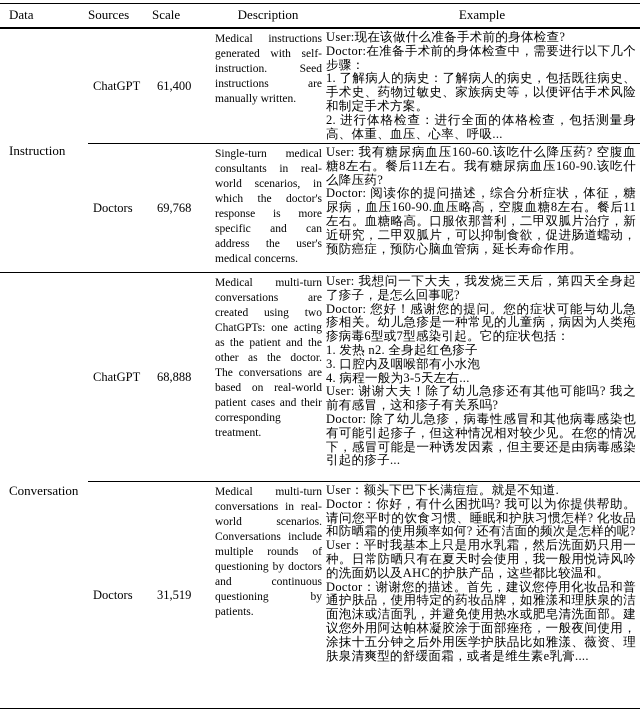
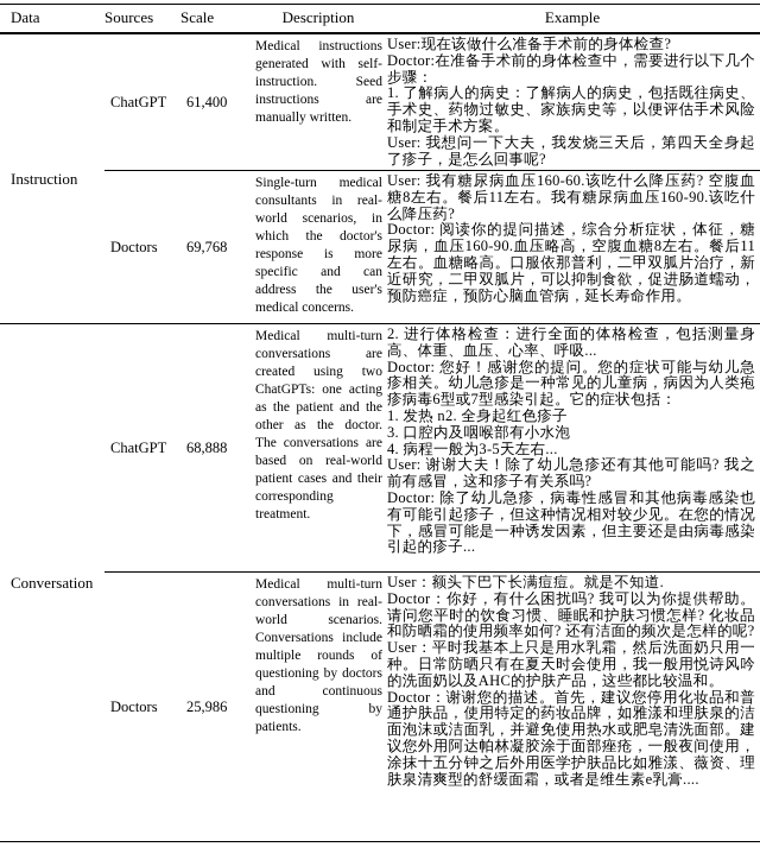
  Data	Sources	Scale	Description	Example
- Instruction	ChatGPT	61,400	Medical instructions generated with self-instruction. Seed instructions are manually written.	User:现在该做什么准备手术前的身体检查? Doctor:在准备手术前的身体检查中，需要进行以下几个步骤： 1. 了解病人的病史：了解病人的病史，包括既往病史、手术史、药物过敏史、家族病史等，以便评估手术风险和制定手术方案。 2. 进行体格检查：进行全面的体格检查，包括测量身高、体重、血压、心率、呼吸...
+ Instruction	ChatGPT	61,400	Medical instructions generated with self-instruction. Seed instructions are manually written.	User:现在该做什么准备手术前的身体检查? Doctor:在准备手术前的身体检查中，需要进行以下几个步骤： 1. 了解病人的病史：了解病人的病史，包括既往病史、手术史、药物过敏史、家族病史等，以便评估手术风险和制定手术方案。 User: 我想问一下大夫，我发烧三天后，第四天全身起了疹子，是怎么回事呢?
  Doctors	69,768	Single-turn medical consultants in real-world scenarios, in which the doctor's response is more specific and can address the user's medical concerns.	User: 我有糖尿病血压160-60.该吃什么降压药? 空腹血糖8左右。餐后11左右。我有糖尿病血压160-90.该吃什么降压药? Doctor: 阅读你的提问描述，综合分析症状，体征，糖尿病，血压160-90.血压略高，空腹血糖8左右。餐后11左右。血糖略高。口服依那普利，二甲双胍片治疗，新近研究，二甲双胍片，可以抑制食欲，促进肠道蠕动，预防癌症，预防心脑血管病，延长寿命作用。
- Conversation	ChatGPT	68,888	Medical multi-turn conversations are created using two ChatGPTs: one acting as the patient and the other as the doctor. The conversations are based on real-world patient cases and their corresponding treatment.	User: 我想问一下大夫，我发烧三天后，第四天全身起了疹子，是怎么回事呢? Doctor: 您好！感谢您的提问。您的症状可能与幼儿急疹相关。幼儿急疹是一种常见的儿童病，病因为人类疱疹病毒6型或7型感染引起。它的症状包括： 1. 发热 n2. 全身起红色疹子 3. 口腔内及咽喉部有小水泡 4. 病程一般为3-5天左右... User: 谢谢大夫！除了幼儿急疹还有其他可能吗? 我之前有感冒，这和疹子有关系吗? Doctor: 除了幼儿急疹，病毒性感冒和其他病毒感染也有可能引起疹子，但这种情况相对较少见。在您的情况下，感冒可能是一种诱发因素，但主要还是由病毒感染引起的疹子...
+ Conversation	ChatGPT	68,888	Medical multi-turn conversations are created using two ChatGPTs: one acting as the patient and the other as the doctor. The conversations are based on real-world patient cases and their corresponding treatment.	2. 进行体格检查：进行全面的体格检查，包括测量身高、体重、血压、心率、呼吸... Doctor: 您好！感谢您的提问。您的症状可能与幼儿急疹相关。幼儿急疹是一种常见的儿童病，病因为人类疱疹病毒6型或7型感染引起。它的症状包括： 1. 发热 n2. 全身起红色疹子 3. 口腔内及咽喉部有小水泡 4. 病程一般为3-5天左右... User: 谢谢大夫！除了幼儿急疹还有其他可能吗? 我之前有感冒，这和疹子有关系吗? Doctor: 除了幼儿急疹，病毒性感冒和其他病毒感染也有可能引起疹子，但这种情况相对较少见。在您的情况下，感冒可能是一种诱发因素，但主要还是由病毒感染引起的疹子...
- Doctors	31,519	Medical multi-turn conversations in real-world scenarios. Conversations include multiple rounds of questioning by doctors and continuous questioning by patients.	User：额头下巴下长满痘痘。就是不知道. Doctor：你好，有什么困扰吗? 我可以为你提供帮助。请问您平时的饮食习惯、睡眠和护肤习惯怎样? 化妆品和防晒霜的使用频率如何? 还有洁面的频次是怎样的呢? User：平时我基本上只是用水乳霜，然后洗面奶只用一种。日常防晒只有在夏天时会使用，我一般用悦诗风吟的洗面奶以及AHC的护肤产品，这些都比较温和。 Doctor：谢谢您的描述。首先，建议您停用化妆品和普通护肤品，使用特定的药妆品牌，如雅漾和理肤泉的洁面泡沫或洁面乳，并避免使用热水或肥皂清洗面部。建议您外用阿达帕林凝胶涂于面部痤疮，一般夜间使用，涂抹十五分钟之后外用医学护肤品比如雅漾、薇资、理肤泉清爽型的舒缓面霜，或者是维生素e乳膏....
+ Doctors	25,986	Medical multi-turn conversations in real-world scenarios. Conversations include multiple rounds of questioning by doctors and continuous questioning by patients.	User：额头下巴下长满痘痘。就是不知道. Doctor：你好，有什么困扰吗? 我可以为你提供帮助。请问您平时的饮食习惯、睡眠和护肤习惯怎样? 化妆品和防晒霜的使用频率如何? 还有洁面的频次是怎样的呢? User：平时我基本上只是用水乳霜，然后洗面奶只用一种。日常防晒只有在夏天时会使用，我一般用悦诗风吟的洗面奶以及AHC的护肤产品，这些都比较温和。 Doctor：谢谢您的描述。首先，建议您停用化妆品和普通护肤品，使用特定的药妆品牌，如雅漾和理肤泉的洁面泡沫或洁面乳，并避免使用热水或肥皂清洗面部。建议您外用阿达帕林凝胶涂于面部痤疮，一般夜间使用，涂抹十五分钟之后外用医学护肤品比如雅漾、薇资、理肤泉清爽型的舒缓面霜，或者是维生素e乳膏....
